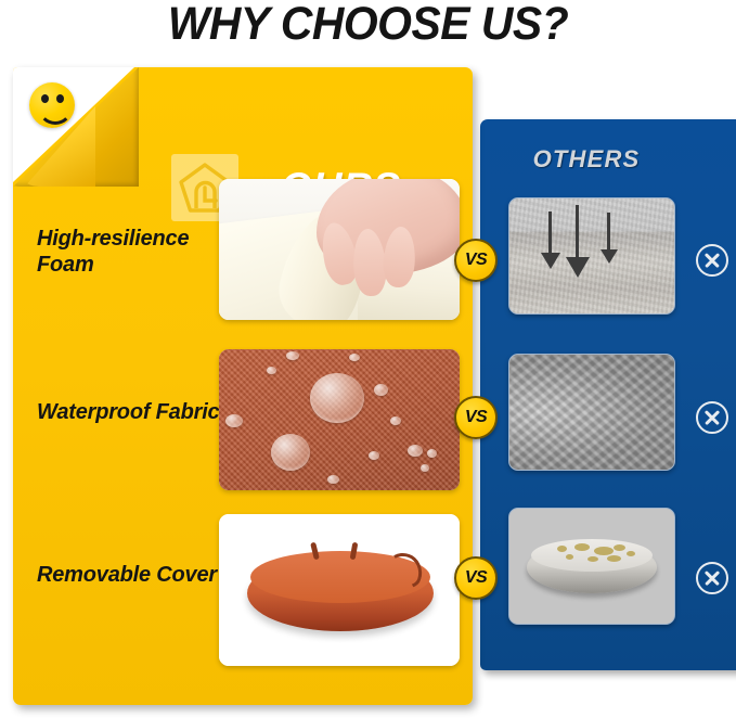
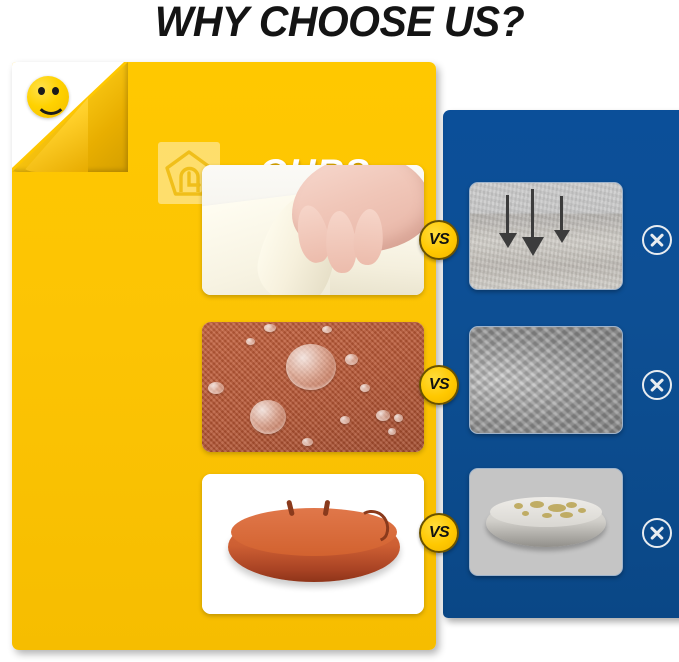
  WHY CHOOSE US?
- OTHERS
- High-resilience Foam
- Waterproof Fabric
- Removable Cover
  VS
  VS
  VS
